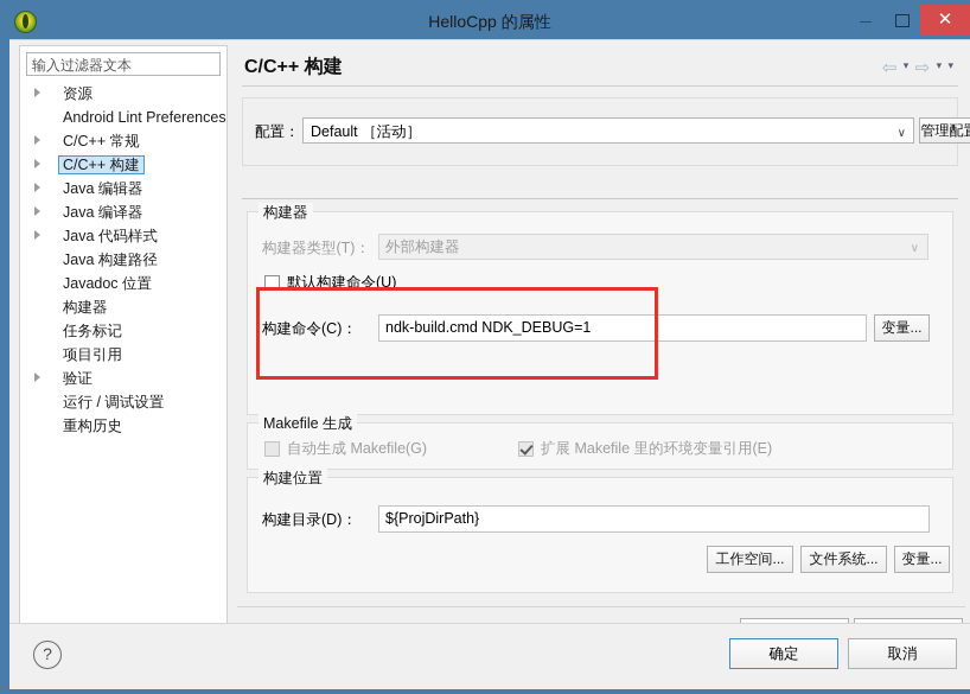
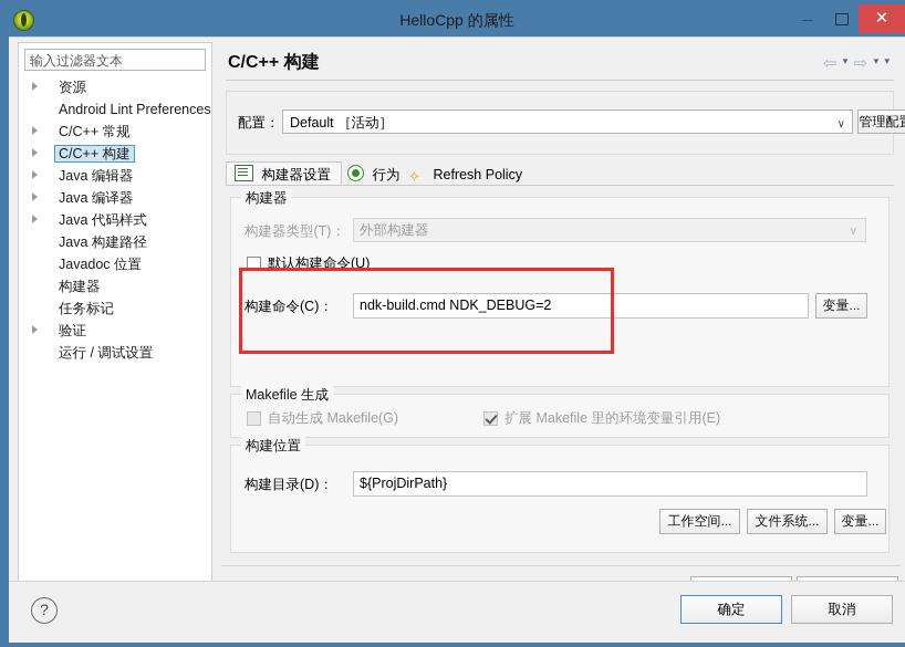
  HelloCpp 的属性
  ✕
  输入过滤器文本
  资源
  Android Lint Preferences
  C/C++ 常规
  C/C++ 构建
  Java 编辑器
  Java 编译器
  Java 代码样式
  Java 构建路径
  Javadoc 位置
  构建器
  任务标记
- 项目引用
  验证
  运行 / 调试设置
- 重构历史
  C/C++ 构建
  ⇦ ▾ ⇨ ▾ ▾
  配置：
  Default ［活动］
  ∨
+ 构建器设置
+ 行为
+ ✧ Refresh Policy
  构建器
  构建器类型(T)：
  外部构建器
  ∨
  默认构建命令(U)
  构建命令(C)：
- ndk-build.cmd NDK_DEBUG=1
+ ndk-build.cmd NDK_DEBUG=2
  变量...
  Makefile 生成
  自动生成 Makefile(G)
  扩展 Makefile 里的环境变量引用(E)
  构建位置
  构建目录(D)：
  ${ProjDirPath}
  工作空间...
  文件系统...
  变量...
  ?
  确定
  取消
